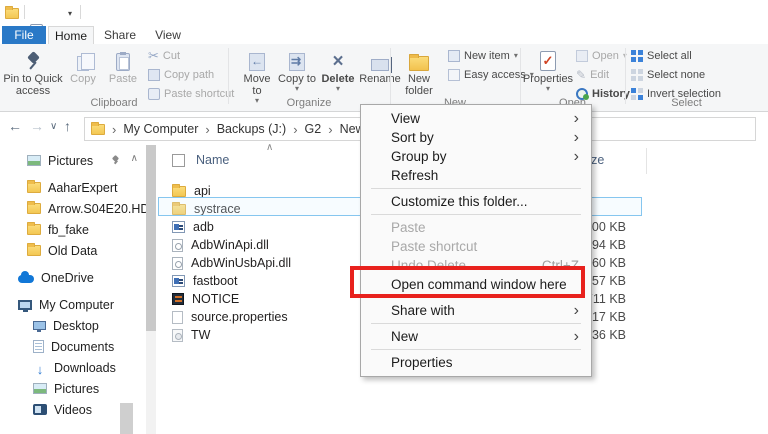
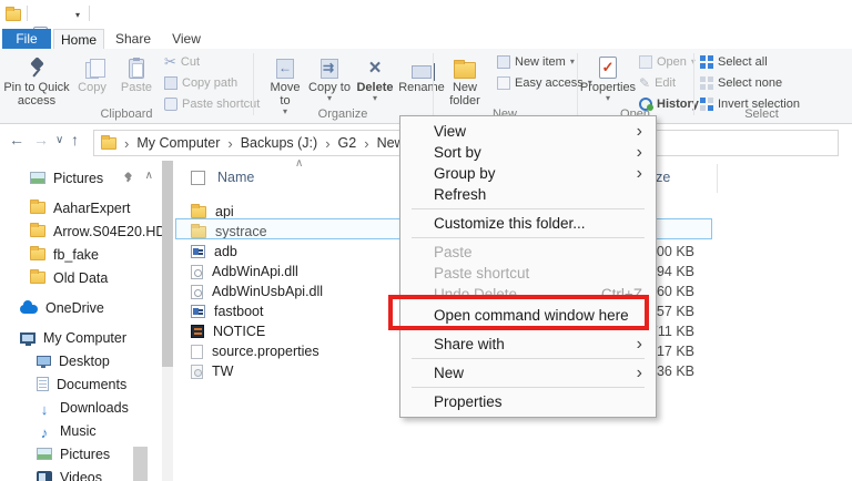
  ▾
  File
  Home
  Share
  View
  Pin to Quick access
  Copy
  Paste
  ✂
  Cut
  Copy path
  Paste shortct
  Clipboard
  Move to
  ▾
  Copy to
  ▾
  ×
  Delete
  ▾
  Renae
  Organize
  New folder
  New item
  ▾
  Easy access
  ▾
  New
  ✓
  Properties
  ▾
  Open
  ✎
  Edit
  History
  Open
  Select all
  Select none
  Invert selection
  Select
  ←
  →
  ∨
  ↑
  ›
  My Computer
  ›
  Backups (J:)
  ›
  G2
  ›
  Pictures
  ∧
  AaharExpert
  Arrow.S04E20.HD
  fb_fake
  Old Data
  OneDrive
  My Computer
  Desktop
  Documents
  ↓
  Downloads
+ ♪
+ Music
  Pictures
  Videos
  ∧
  Name
  api
  systrace
  adb
  00 KB
  AdbWinApi.dll
  94 KB
  AdbWinUsbApi.dll
  60 KB
  fastboot
  57 KB
  NOTICE
  11 KB
  source.properties
  17 KB
  TW
  View
  ›
  Sort by
  ›
  Group by
  ›
  Refresh
  Customize this folder...
  Paste
  Paste shortcut
  Undo Delete
  Ctrl+Z
  Open command window here
  Share with
  ›
  New
  ›
  Properties
